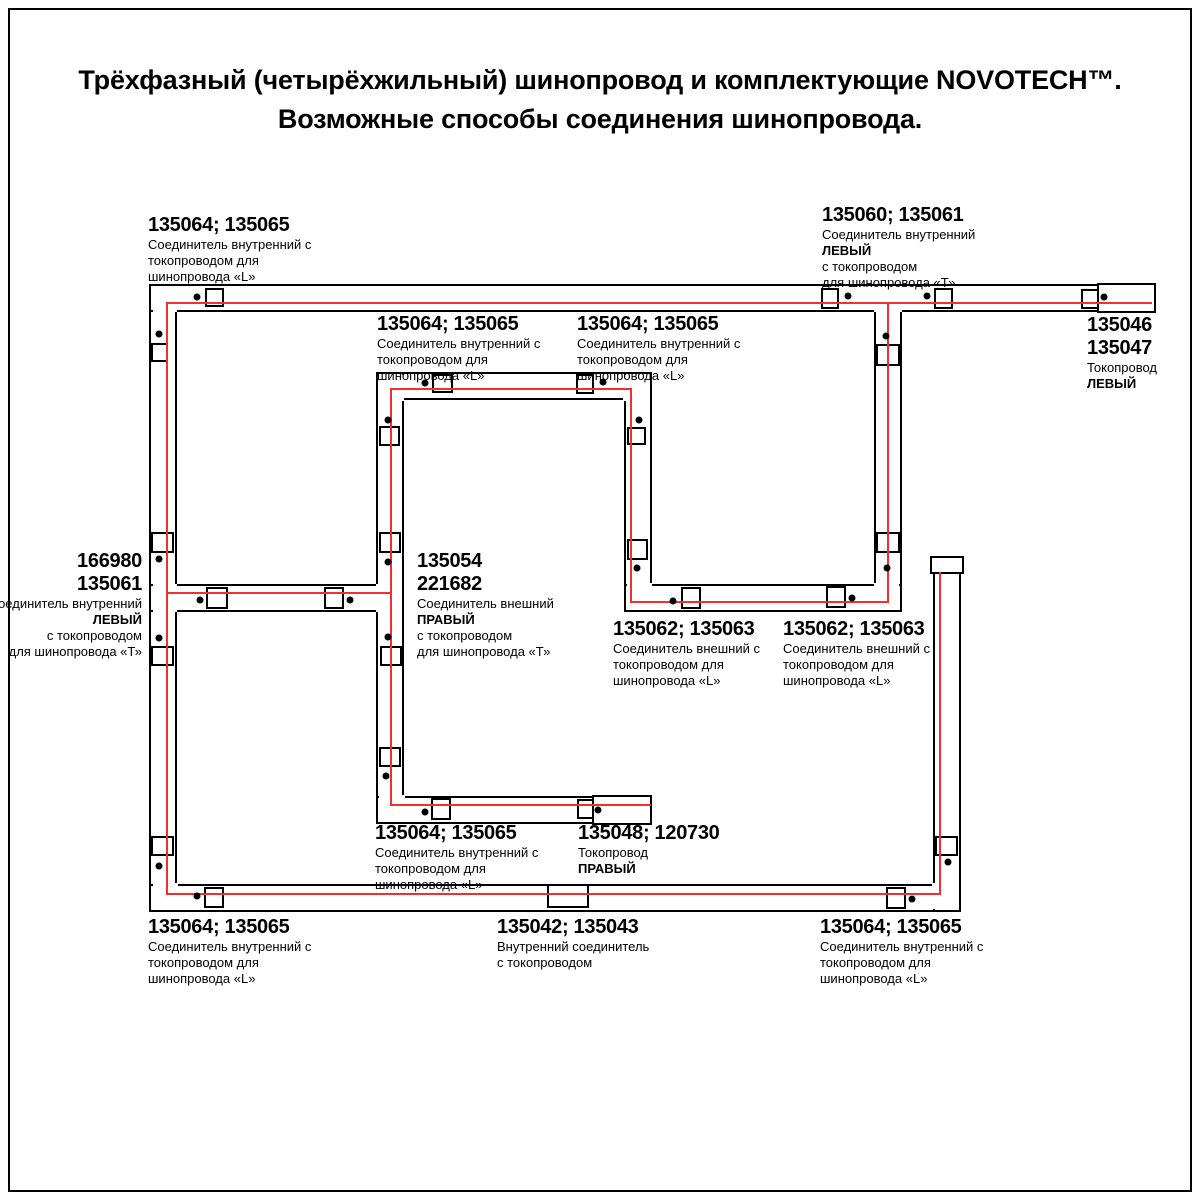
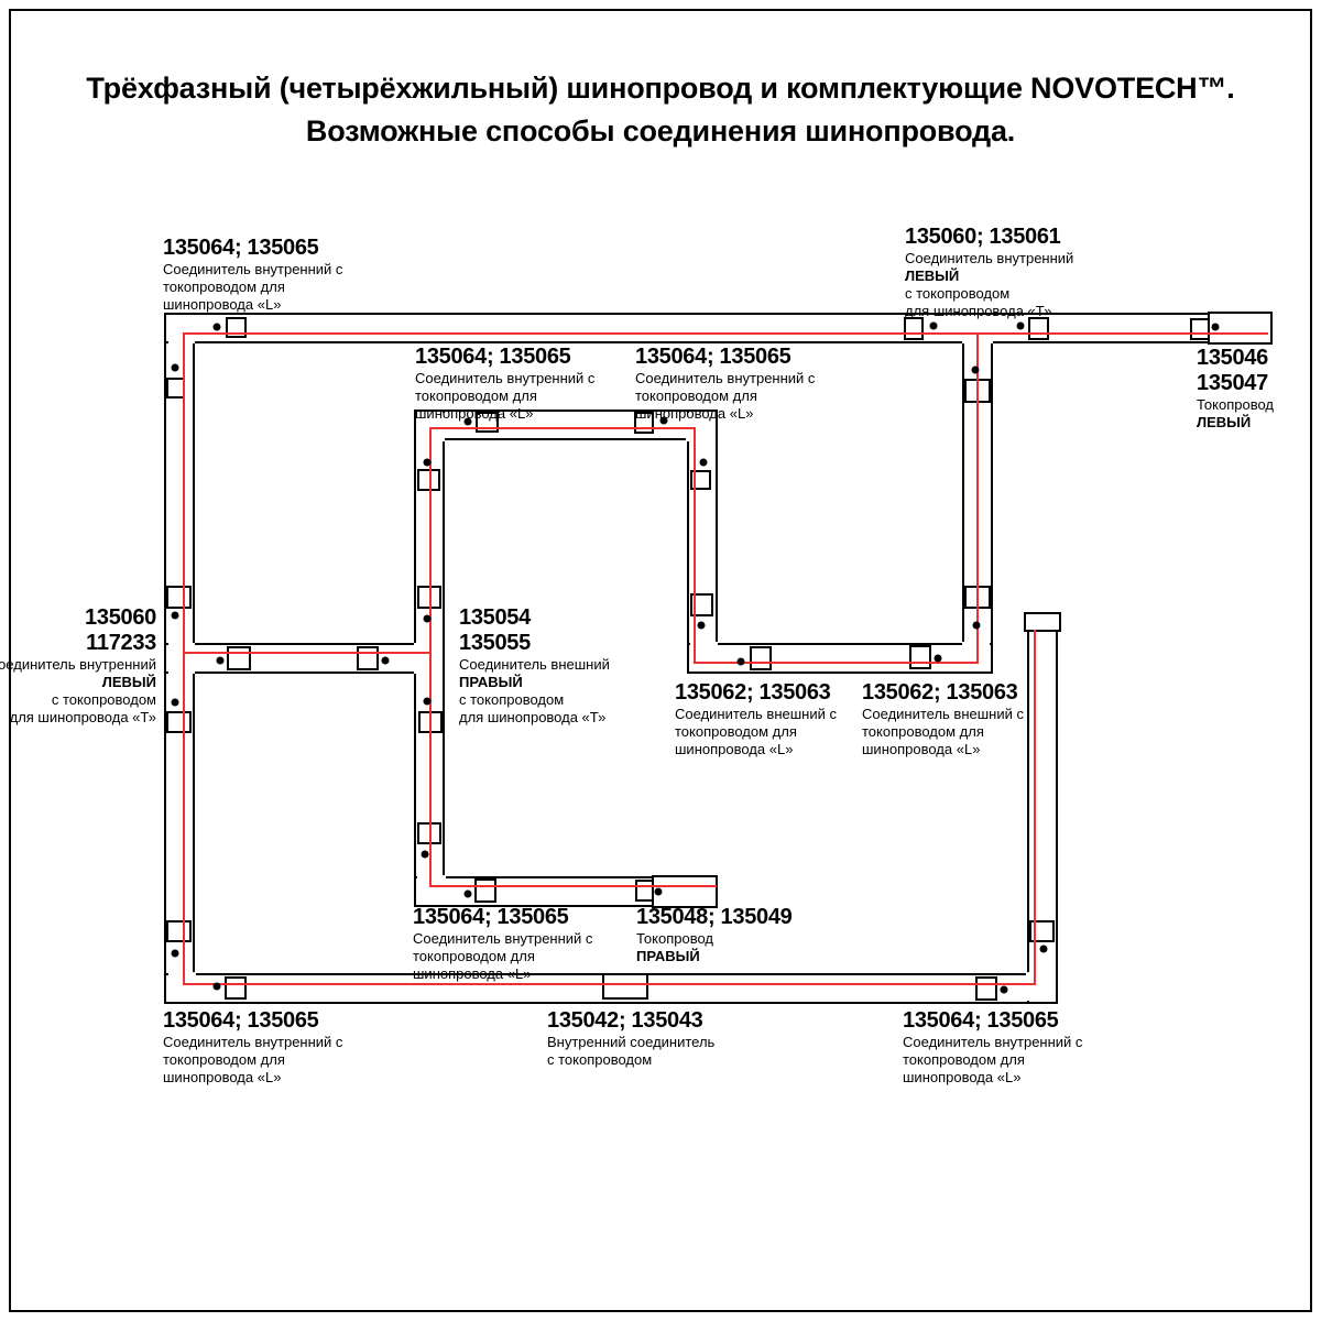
  Трёхфазный (четырёхжильный) шинопровод и комплектующие NOVOTECH™.
  Возможные способы соединения шинопровода.
  135064; 135065
  Соединитель внутренний с
  токопроводом для
  шинопровода «L»
  135060; 135061
  Соединитель внутренний
  ЛЕВЫЙ
  с токопроводом
  для шинопровода «Т»
  135046
  135047
  Токопровод
  ЛЕВЫЙ
  135064; 135065
  Соединитель внутренний с
  токопроводом для
  шинопровода «L»
  135064; 135065
  Соединитель внутренний с
  токопроводом для
  шинопровода «L»
- 166980
+ 135060
- 135061
+ 117233
  оединитель внутренний
  ЛЕВЫЙ
  с токопроводом
  для шинопровода «Т»
  135054
- 221682
+ 135055
  Соединитель внешний
  ПРАВЫЙ
  с токопроводом
  для шинопровода «Т»
  135062; 135063
  Соединитель внешний с
  токопроводом для
  шинопровода «L»
  135062; 135063
  Соединитель внешний с
  токопроводом для
  шинопровода «L»
  135064; 135065
  Соединитель внутренний с
  токопроводом для
  шинопровода «L»
- 135048; 120730
+ 135048; 135049
  Токопровод
  ПРАВЫЙ
  135064; 135065
  Соединитель внутренний с
  токопроводом для
  шинопровода «L»
  135042; 135043
  Внутренний соединитель
  с токопроводом
  135064; 135065
  Соединитель внутренний с
  токопроводом для
  шинопровода «L»
